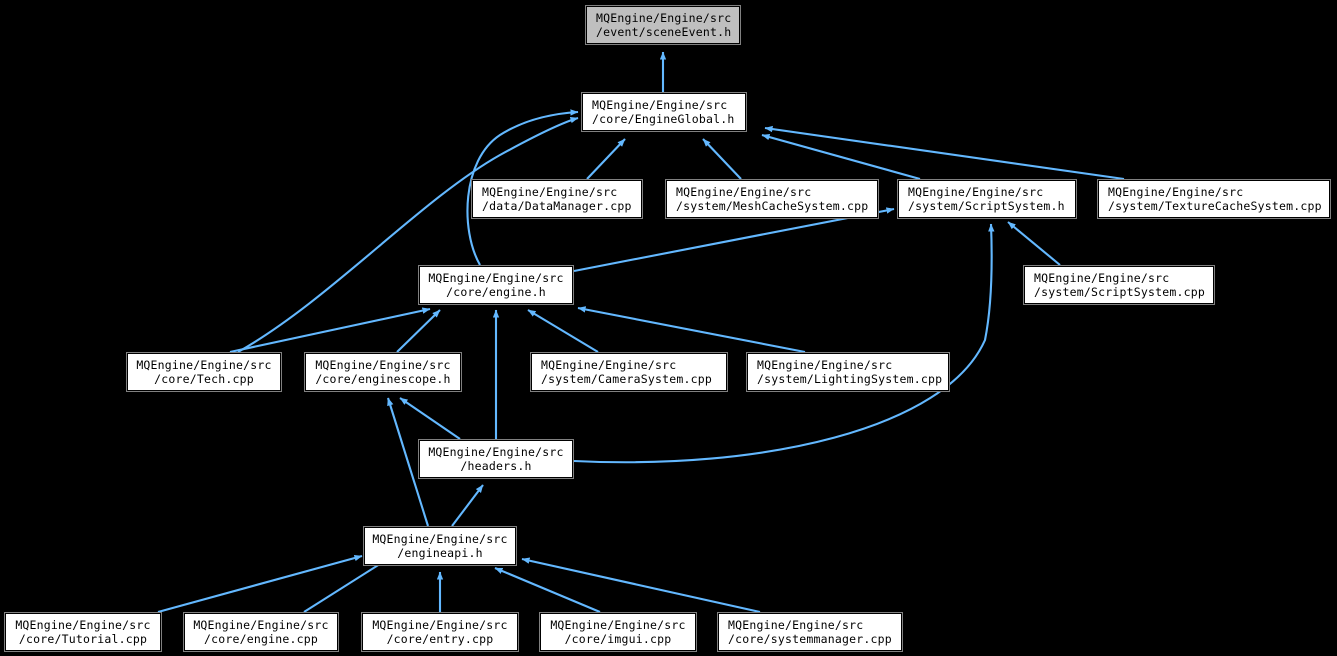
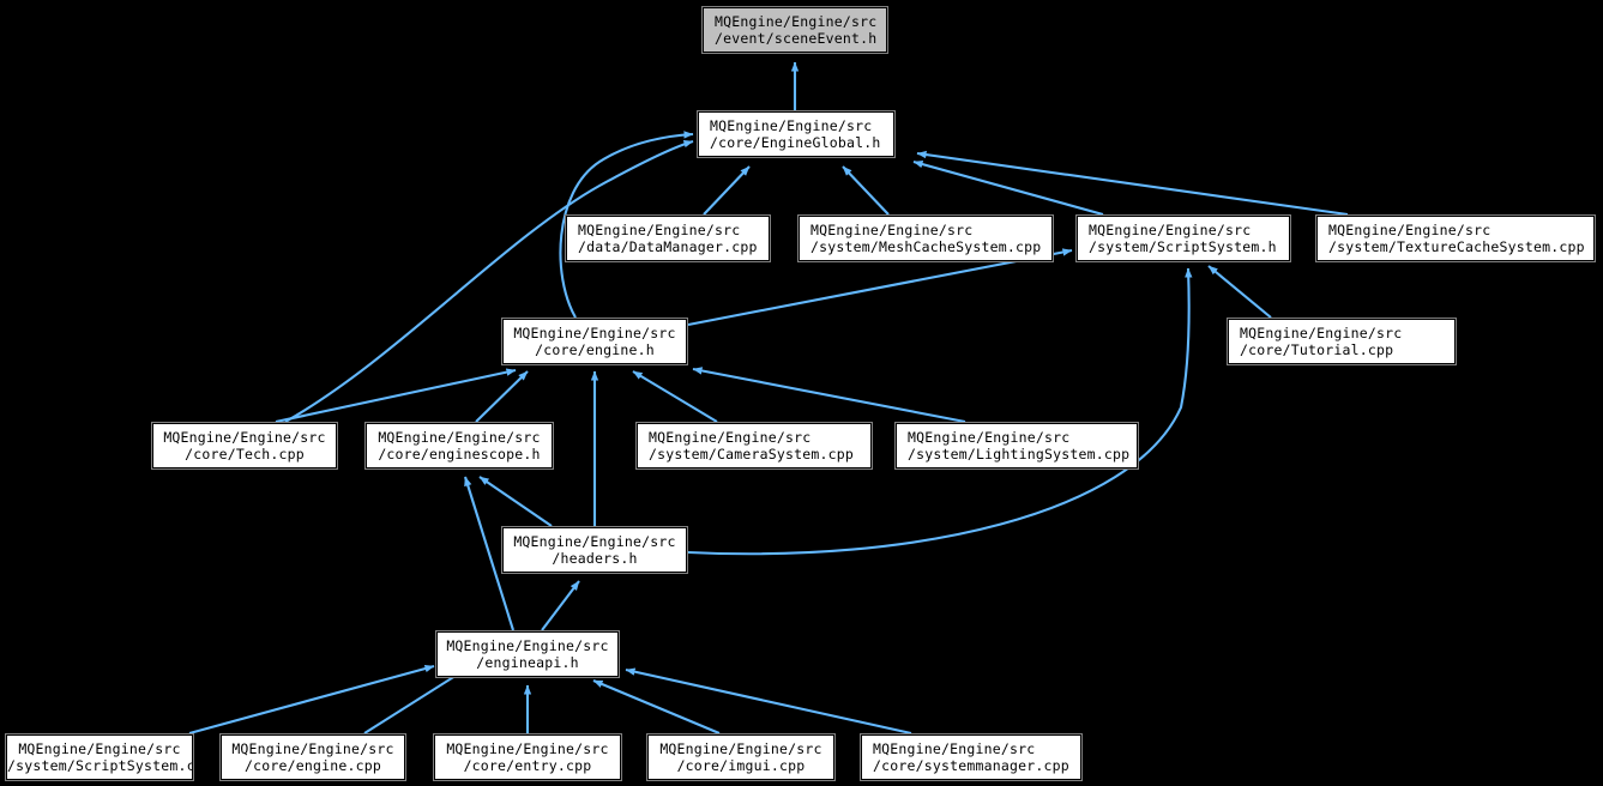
  MQEngine/Engine/src
  /event/sceneEvent.h
  MQEngine/Engine/src
  /core/EngineGlobal.h
  MQEngine/Engine/src
  /data/DataManager.cpp
  MQEngine/Engine/src
  /system/MeshCacheSystem.cpp
  MQEngine/Engine/src
  /system/ScriptSystem.h
  MQEngine/Engine/src
  /system/TextureCacheSystem.cpp
  MQEngine/Engine/src
- /system/ScriptSystem.cpp
+ /core/Tutorial.cpp
  MQEngine/Engine/src
  /core/engine.h
  MQEngine/Engine/src
  /core/Tech.cpp
  MQEngine/Engine/src
  /core/enginescope.h
  MQEngine/Engine/src
  /system/CameraSystem.cpp
  MQEngine/Engine/src
  /system/LightingSystem.cpp
  MQEngine/Engine/src
  /headers.h
  MQEngine/Engine/src
  /engineapi.h
  MQEngine/Engine/src
- /core/Tutorial.cpp
+ /system/ScriptSystem.cpp
  MQEngine/Engine/src
  /core/engine.cpp
  MQEngine/Engine/src
  /core/entry.cpp
  MQEngine/Engine/src
  /core/imgui.cpp
  MQEngine/Engine/src
  /core/systemmanager.cpp
